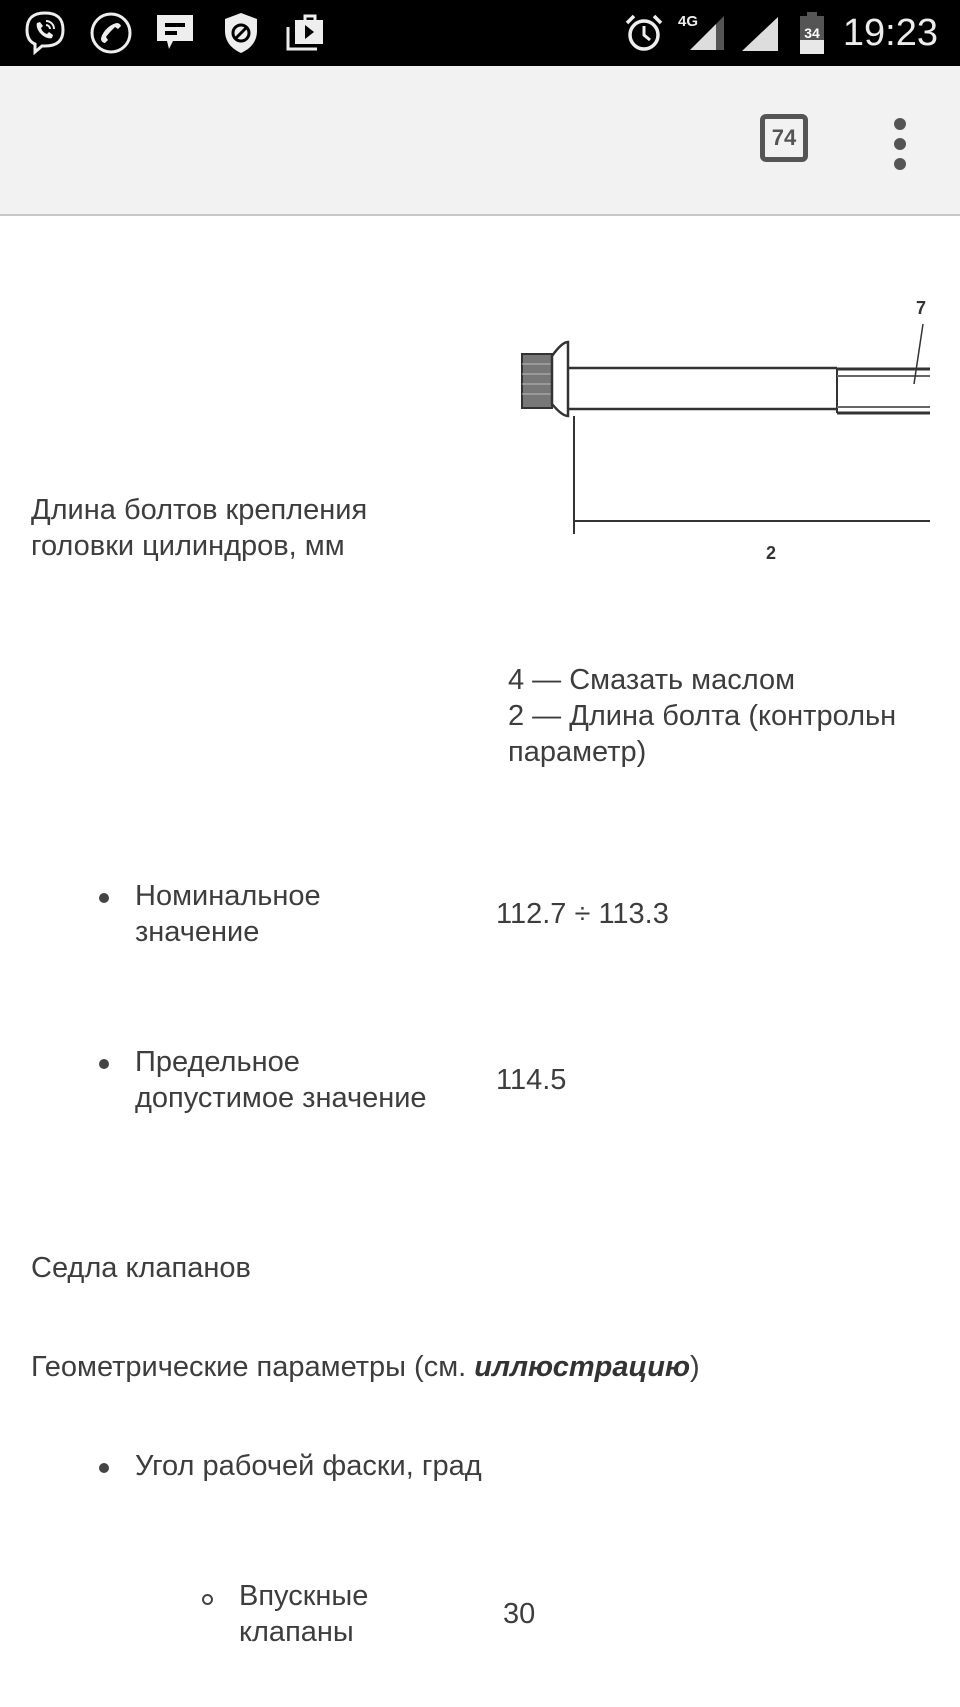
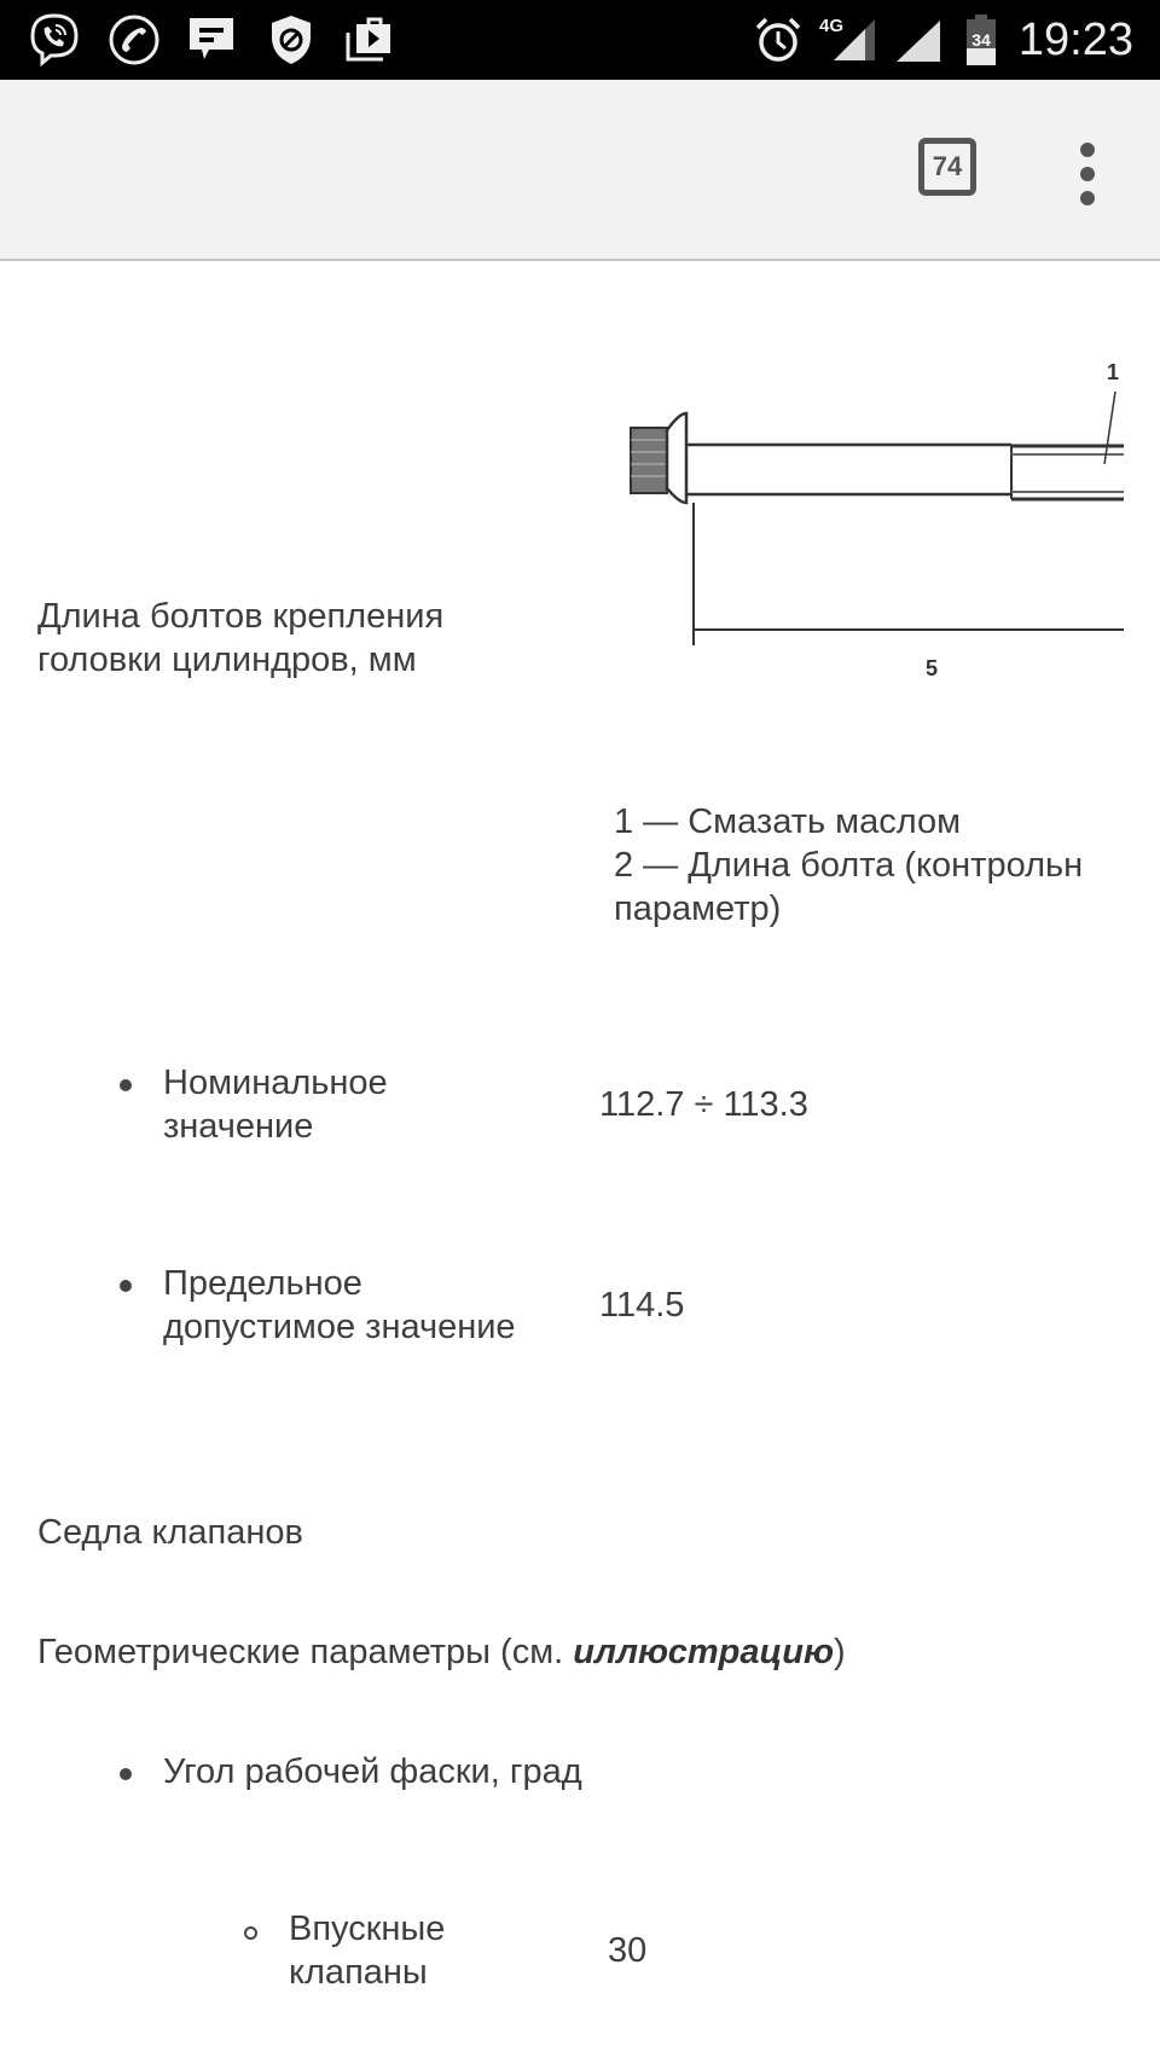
  4G
  34
  19:23
  74
- 7
+ 1
- 2
+ 5
  Длина болтов крепления
  головки цилиндров, мм
- 4 — Смазать маслом
+ 1 — Смазать маслом
  2 — Длина болта (контрольн
  параметр)
  Номинальное
  значение
  112.7 ÷ 113.3
  Предельное
  допустимое значение
  114.5
  Седла клапанов
  Геометрические параметры (см. иллюстрацию)
  Угол рабочей фаски, град
  Впускные
  клапаны
  30
